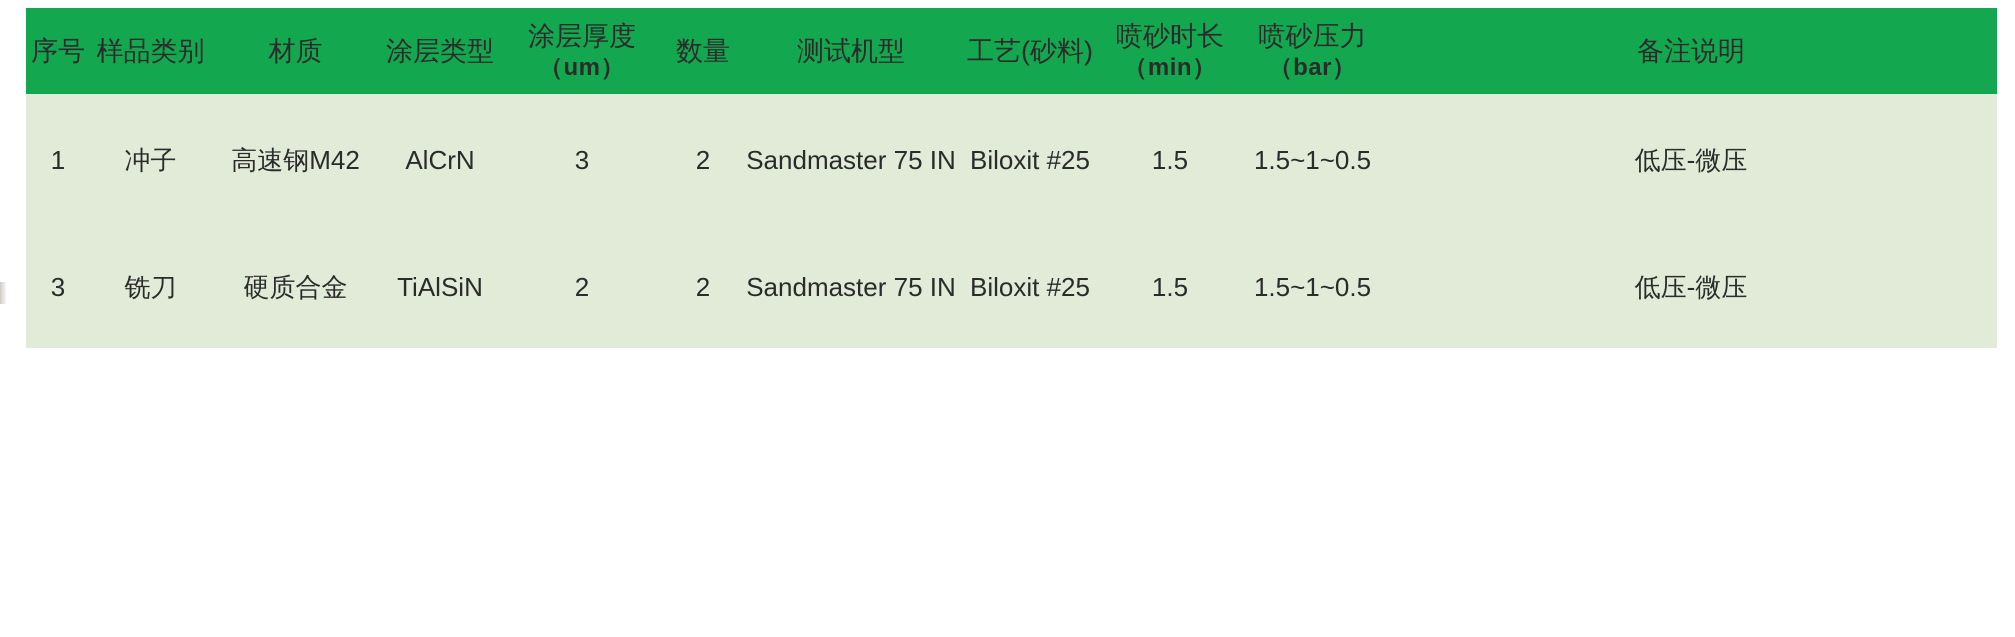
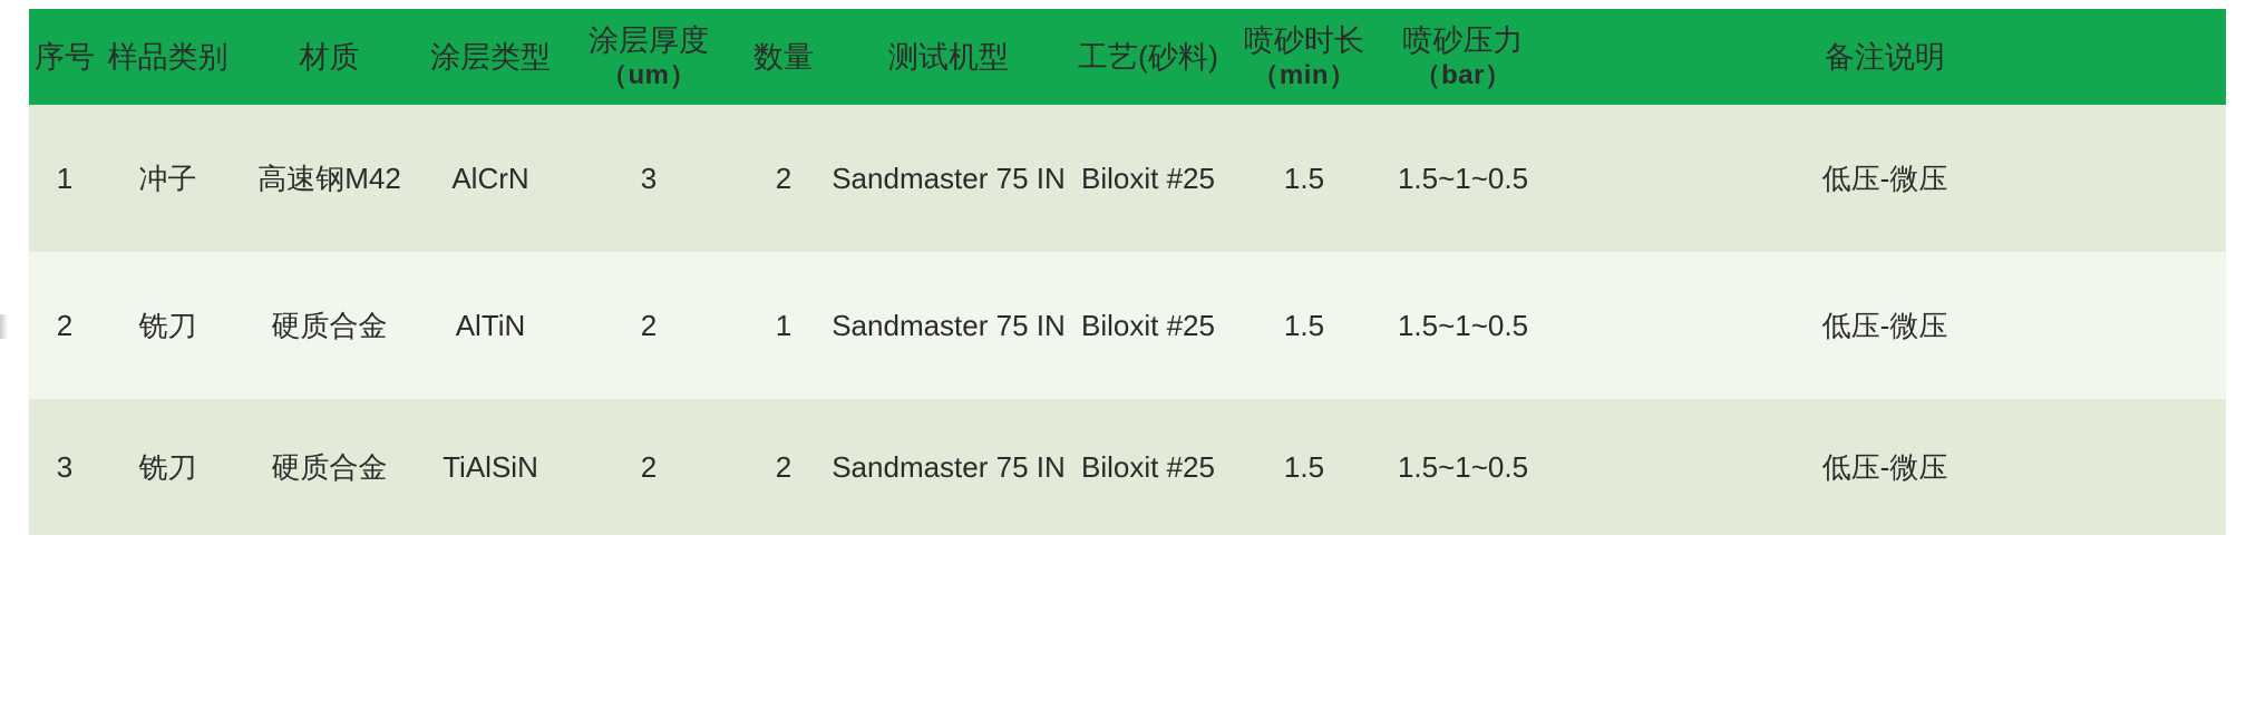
  序号	样品类别	材质	涂层类型	涂层厚度 （um）	数量	测试机型	工艺(砂料)	喷砂时长 （min）	喷砂压力 （bar）	备注说明
  1	冲子	高速钢M42	AlCrN	3	2	Sandmaster 75 IN	Biloxit #25	1.5	1.5~1~0.5	低压-微压
+ 2	铣刀	硬质合金	AlTiN	2	1	Sandmaster 75 IN	Biloxit #25	1.5	1.5~1~0.5	低压-微压
  3	铣刀	硬质合金	TiAlSiN	2	2	Sandmaster 75 IN	Biloxit #25	1.5	1.5~1~0.5	低压-微压
